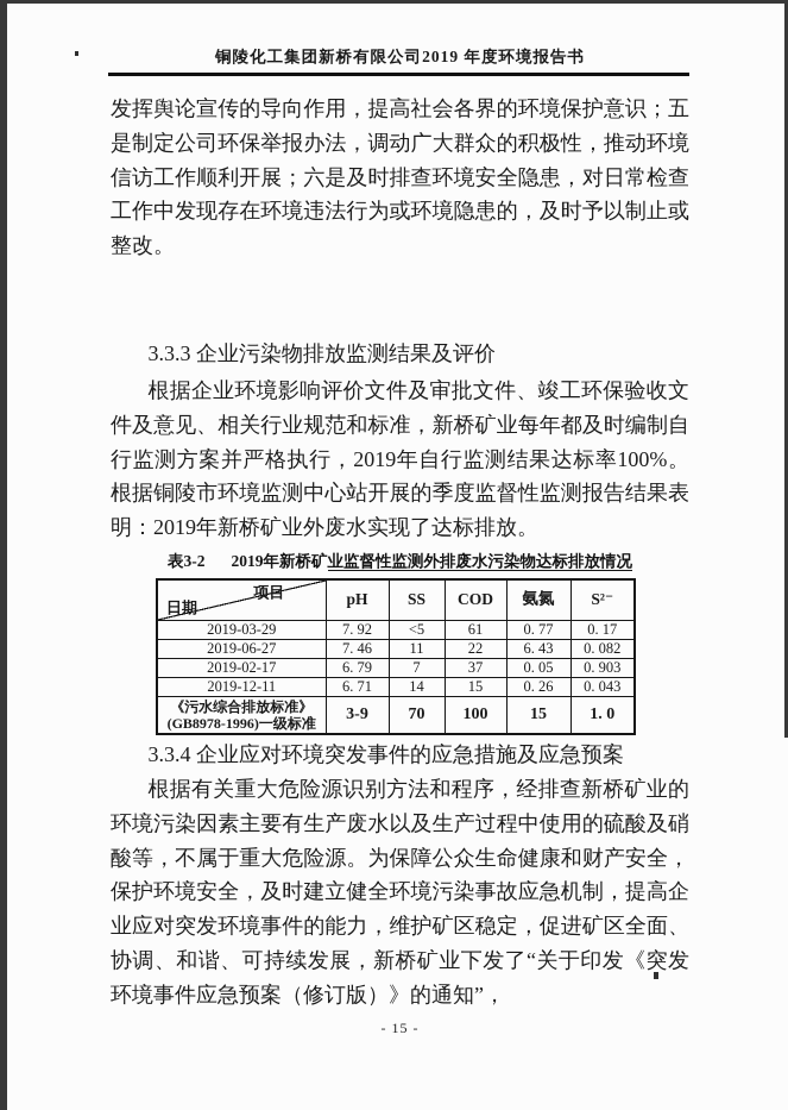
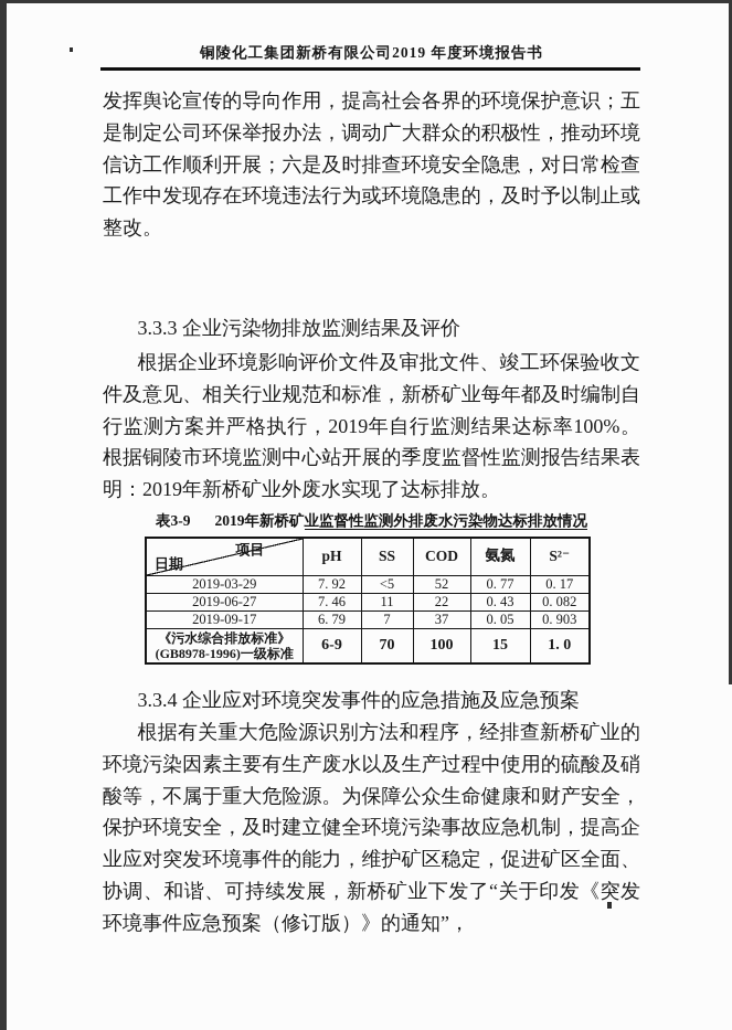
  铜陵化工集团新桥有限公司2019 年度环境报告书
  发挥舆论宣传的导向作用，提高社会各界的环境保护意识；五是制定公司环保举报办法，调动广大群众的积极性，推动环境信访工作顺利开展；六是及时排查环境安全隐患，对日常检查工作中发现存在环境违法行为或环境隐患的，及时予以制止或整改。
  3.3.3 企业污染物排放监测结果及评价
  根据企业环境影响评价文件及审批文件、竣工环保验收文件及意见、相关行业规范和标准，新桥矿业每年都及时编制自行监测方案并严格执行，2019年自行监测结果达标率100%。根据铜陵市环境监测中心站开展的季度监督性监测报告结果表明：2019年新桥矿业外废水实现了达标排放。
- 表3-2 2019年新桥矿业监督性监测外排废水污染物达标排放情况
+ 表3-9 2019年新桥矿业监督性监测外排废水污染物达标排放情况
  项目 日期	pH	SS	COD	氨氮	S²⁻
- 2019-03-29	7. 92	<5	61	0. 77	0. 17
+ 2019-03-29	7. 92	<5	52	0. 77	0. 17
- 2019-06-27	7. 46	11	22	6. 43	0. 082
+ 2019-06-27	7. 46	11	22	0. 43	0. 082
- 2019-02-17	6. 79	7	37	0. 05	0. 903
+ 2019-09-17	6. 79	7	37	0. 05	0. 903
- 2019-12-11	6. 71	14	15	0. 26	0. 043
- 《污水综合排放标准》 (GB8978-1996)一级标准	3-9	70	100	15	1. 0
+ 《污水综合排放标准》 (GB8978-1996)一级标准	6-9	70	100	15	1. 0
  3.3.4 企业应对环境突发事件的应急措施及应急预案
  根据有关重大危险源识别方法和程序，经排查新桥矿业的环境污染因素主要有生产废水以及生产过程中使用的硫酸及硝酸等，不属于重大危险源。为保障公众生命健康和财产安全，保护环境安全，及时建立健全环境污染事故应急机制，提高企业应对突发环境事件的能力，维护矿区稳定，促进矿区全面、协调、和谐、可持续发展，新桥矿业下发了“关于印发《突发环境事件应急预案（修订版）》的通知”，
- - 15 -
